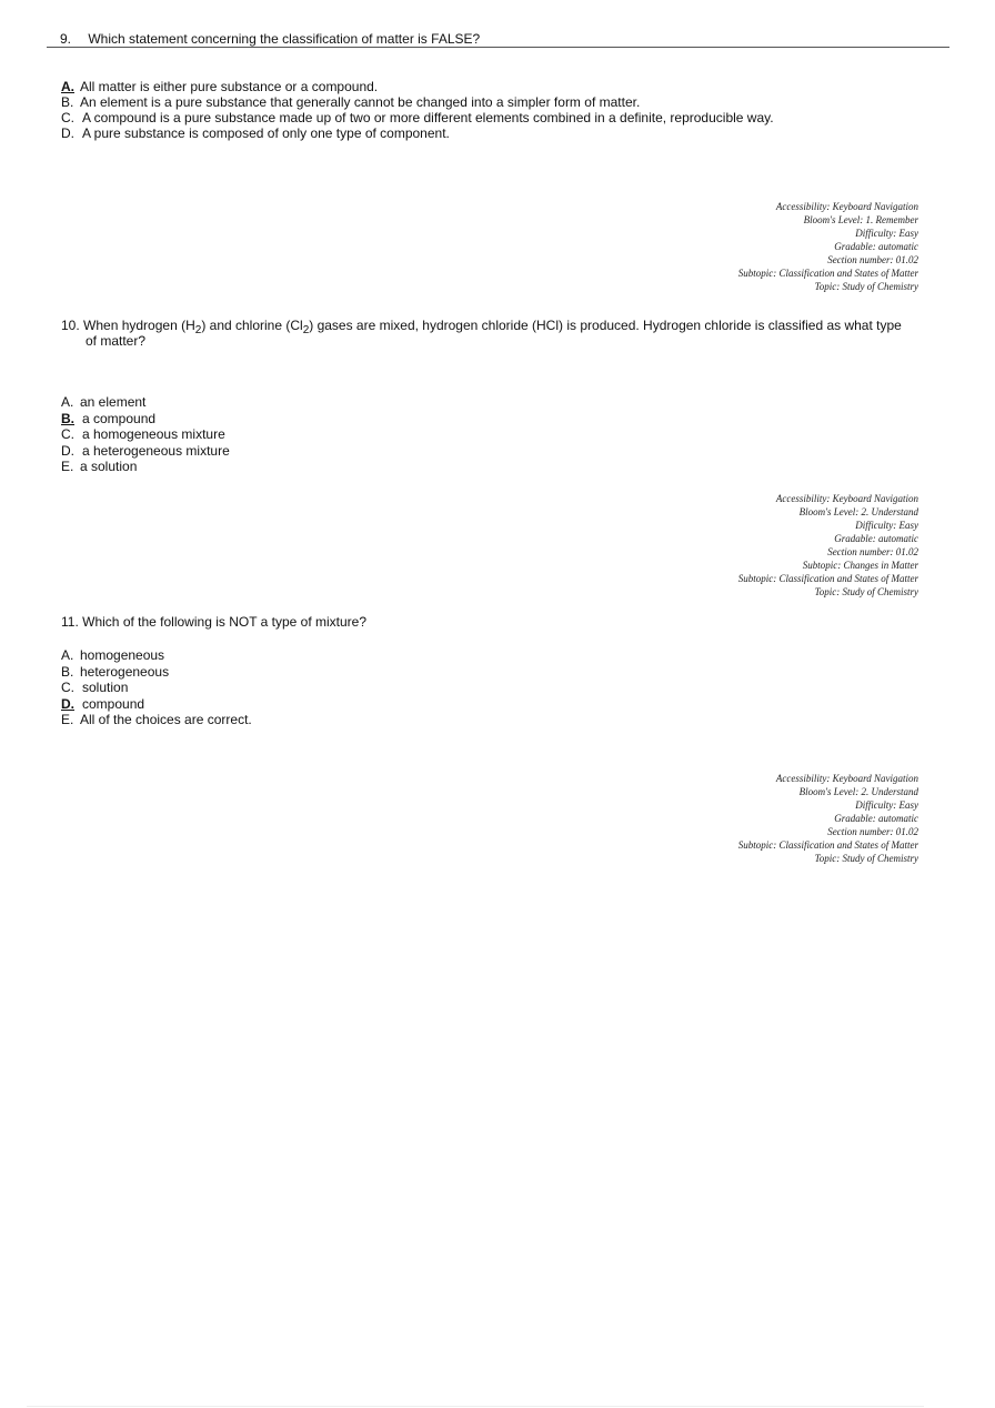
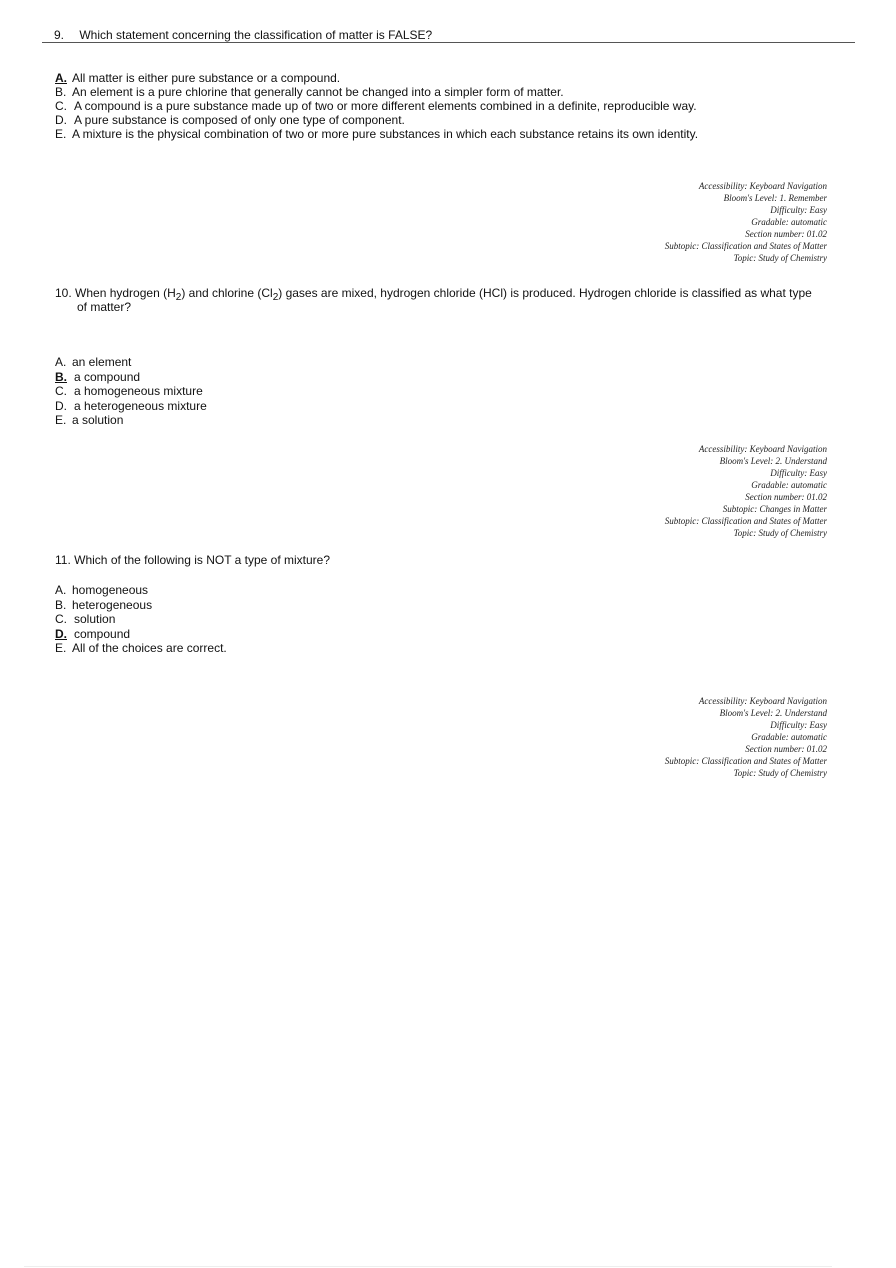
  9. Which statement concerning the classification of matter is FALSE?
  A. All matter is either pure substance or a compound.
- B. An element is a pure substance that generally cannot be changed into a simpler form of matter.
+ B. An element is a pure chlorine that generally cannot be changed into a simpler form of matter.
  C. A compound is a pure substance made up of two or more different elements combined in a definite, reproducible way.
  D. A pure substance is composed of only one type of component.
+ E. A mixture is the physical combination of two or more pure substances in which each substance retains its own identity.
  Accessibility: Keyboard Navigation
  Bloom's Level: 1. Remember
  Difficulty: Easy
  Gradable: automatic
  Section number: 01.02
  Subtopic: Classification and States of Matter
  Topic: Study of Chemistry
  10. When hydrogen (H2) and chlorine (Cl2) gases are mixed, hydrogen chloride (HCl) is produced. Hydrogen chloride is classified as what type
  of matter?
  A. an element
  B. a compound
  C. a homogeneous mixture
  D. a heterogeneous mixture
  E. a solution
  Accessibility: Keyboard Navigation
  Bloom's Level: 2. Understand
  Difficulty: Easy
  Gradable: automatic
  Section number: 01.02
  Subtopic: Changes in Matter
  Subtopic: Classification and States of Matter
  Topic: Study of Chemistry
  11. Which of the following is NOT a type of mixture?
  A. homogeneous
  B. heterogeneous
  C. solution
  D. compound
  E. All of the choices are correct.
  Accessibility: Keyboard Navigation
  Bloom's Level: 2. Understand
  Difficulty: Easy
  Gradable: automatic
  Section number: 01.02
  Subtopic: Classification and States of Matter
  Topic: Study of Chemistry
